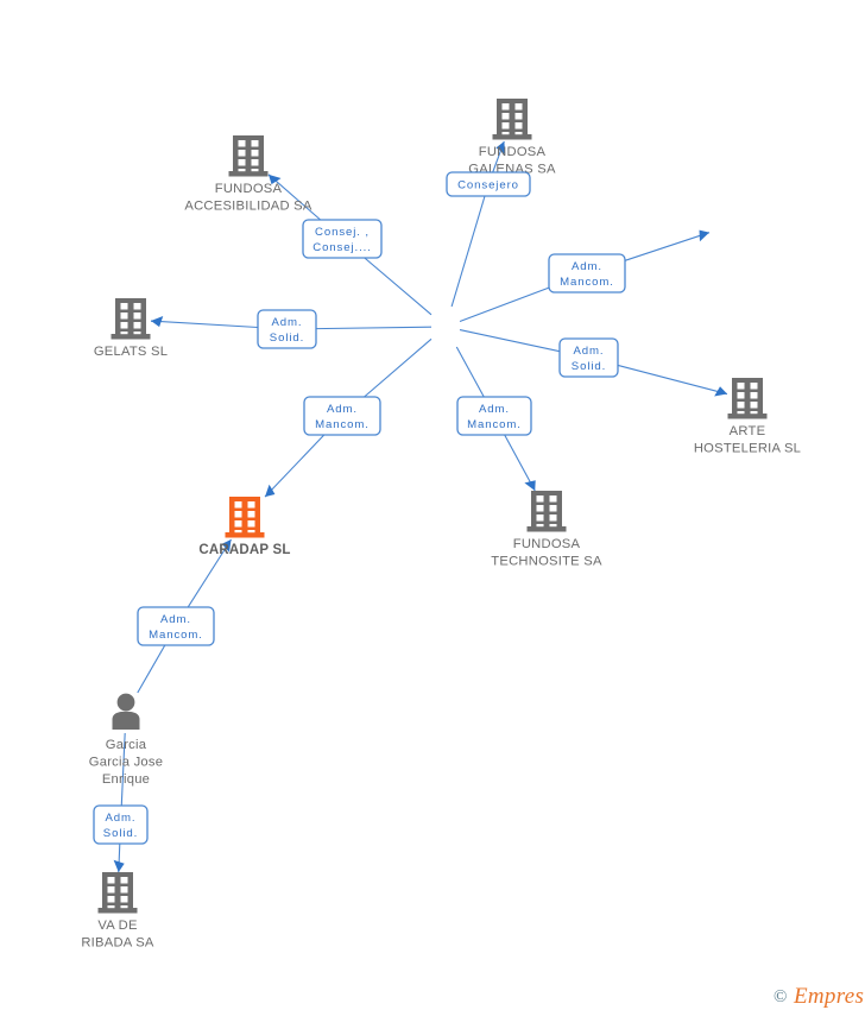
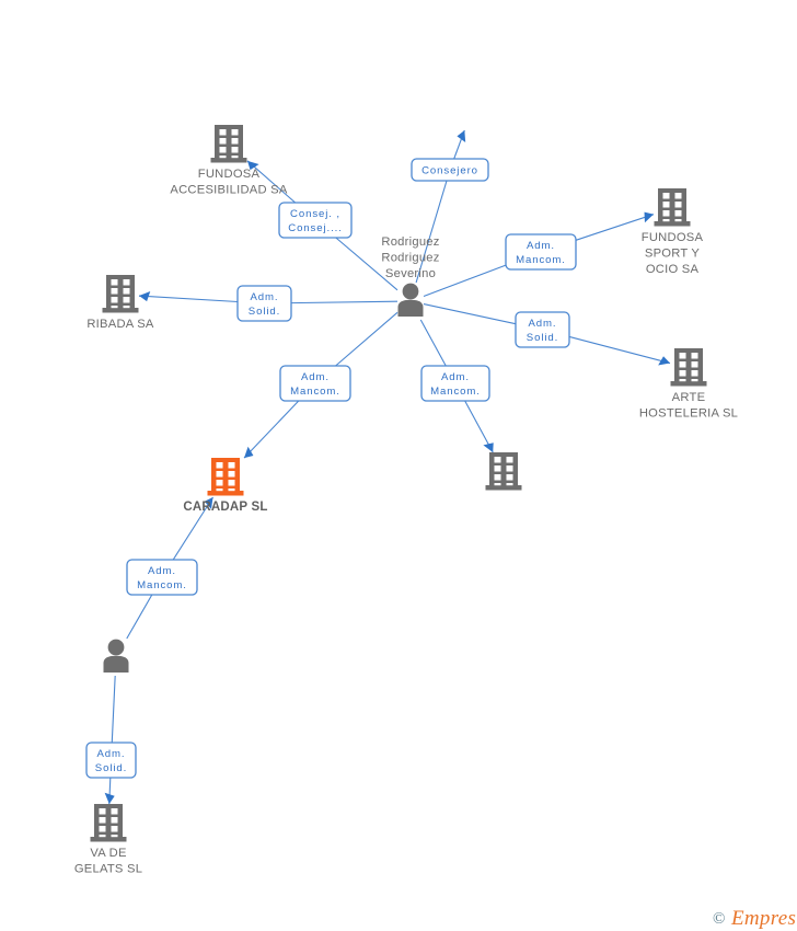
- FUNDOSA GALENAS SA
  FUNDOSA ACCESIBILIDAD SA
+ FUNDOSA SPORT Y OCIO SA
- GELATS SL
+ RIBADA SA
+ Rodriguez Rodriguez Severino
  ARTE HOSTELERIA SL
  CARADAP SL
- FUNDOSA TECHNOSITE SA
- Garcia Garcia Jose Enrique
- VA DE RIBADA SA
+ VA DE GELATS SL
  Consejero
  Consej. , Consej....
  Adm. Mancom.
  Adm. Solid.
  Adm. Solid.
  Adm. Mancom.
  Adm. Mancom.
  Adm. Mancom.
  Adm. Solid.
  ©
  Empres
